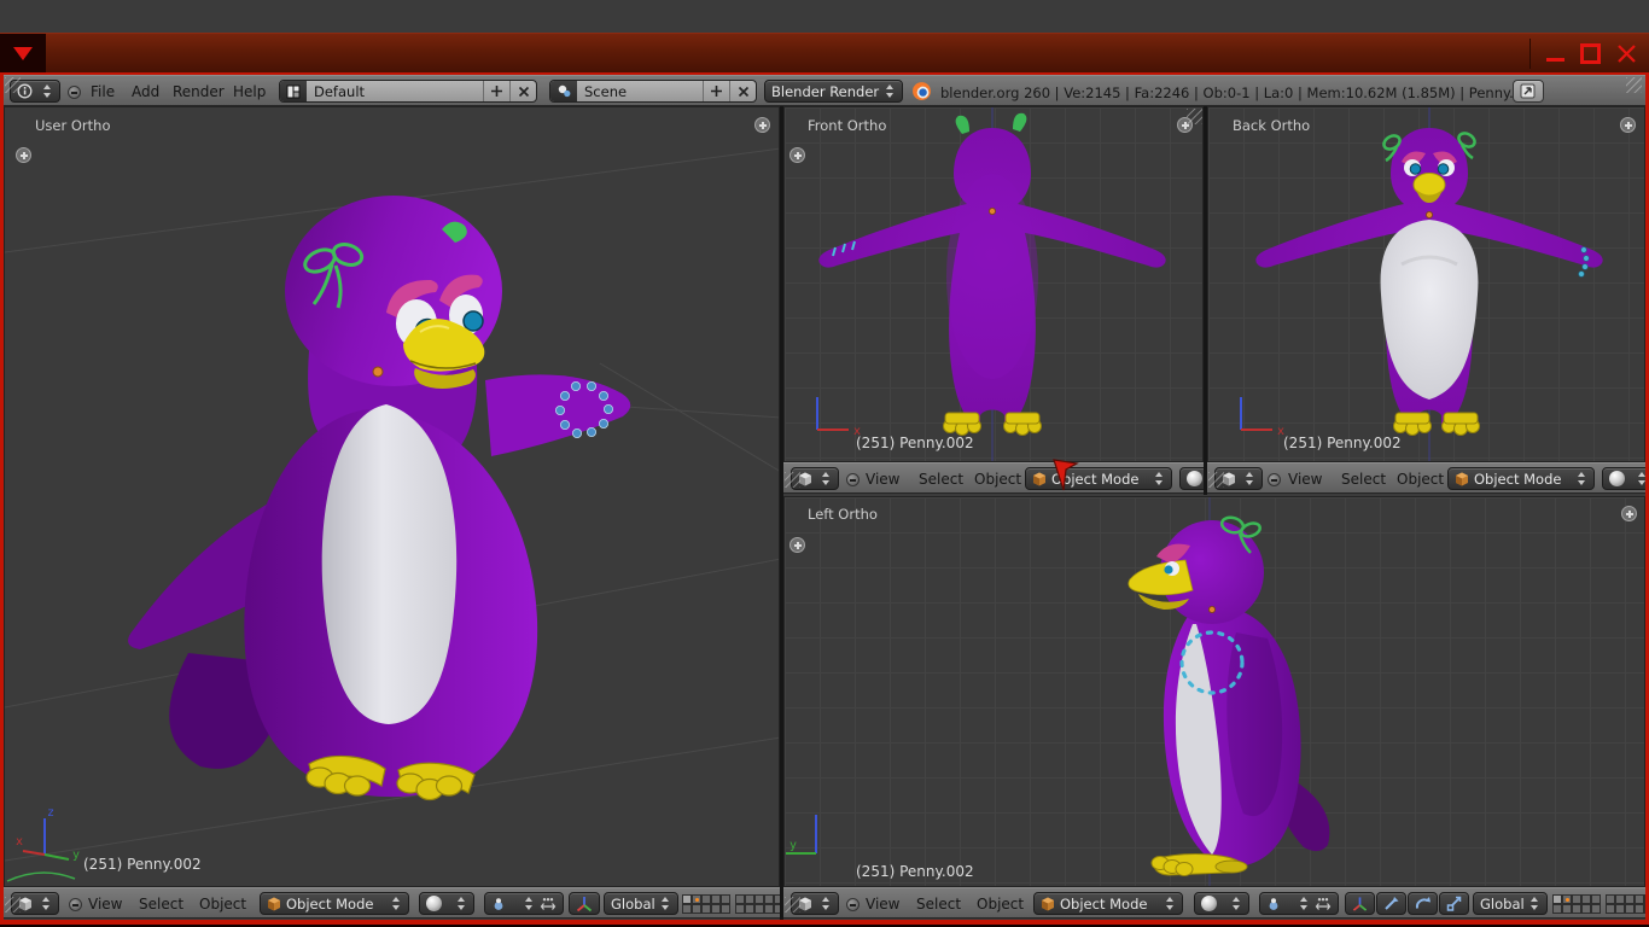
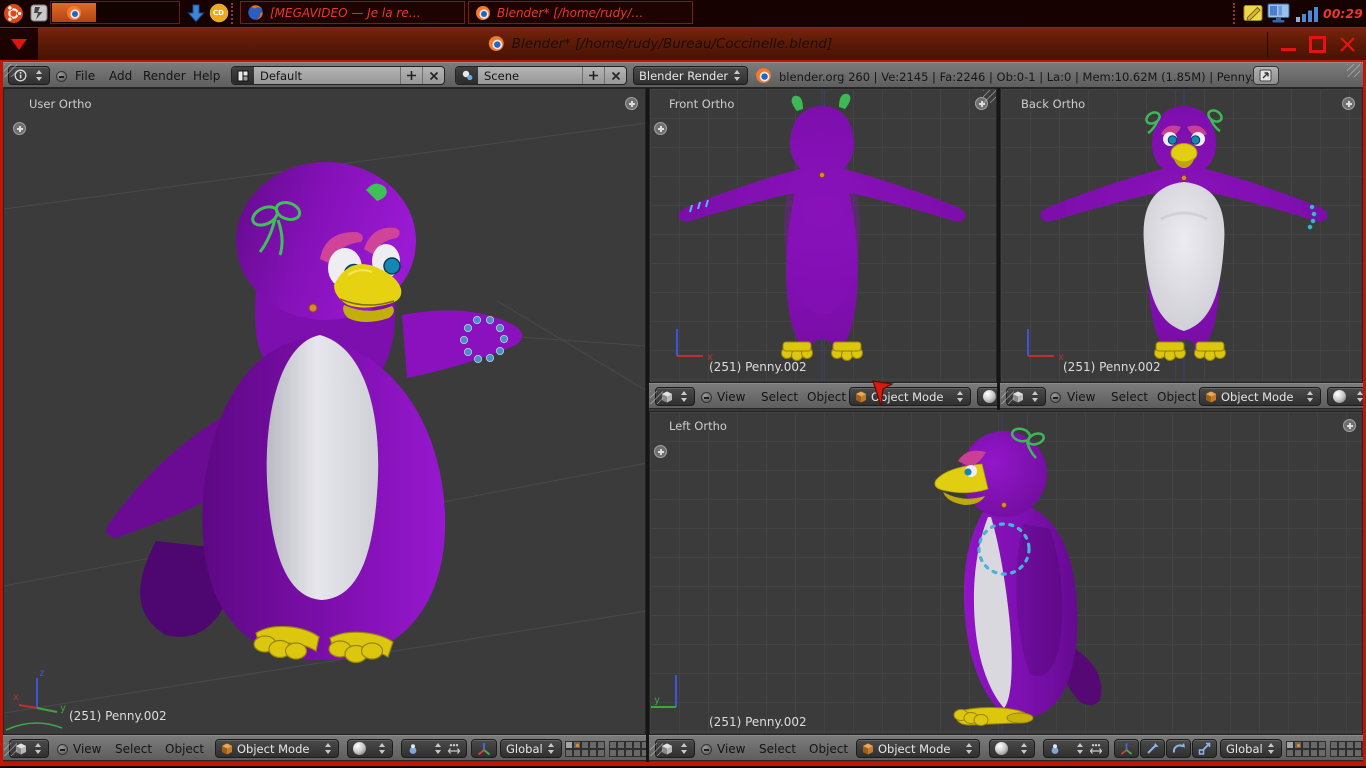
+ CD
+ [MEGAVIDEO — Je la re…
+ Blender* [/home/rudy/…
+ 00:29
+ Blender* [/home/rudy/Bureau/Coccinelle.blend]
  File
  Add
  Render
  Help
  Default
  Scene
  Blender Render
  blender.org 260 | Ve:2145 | Fa:2246 | Ob:0-1 | La:0 | Mem:10.62M (1.85M) | Penny.
  User Ortho
  x
  y
  z
  (251) Penny.002
  Front Ortho
  x
  (251) Penny.002
  Back Ortho
  x
  (251) Penny.002
  Left Ortho
  y
  (251) Penny.002
  View
  Select
  Object
  Object Mode
  View
  Select
  Object
  Object Mode
  View
  Select
  Object
  Object Mode
  Global
  View
  Select
  Object
  Object Mode
  Global
